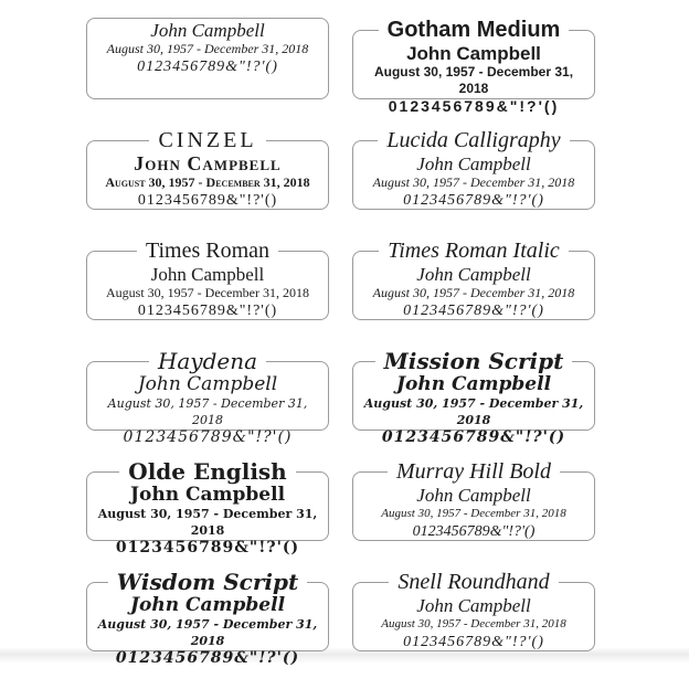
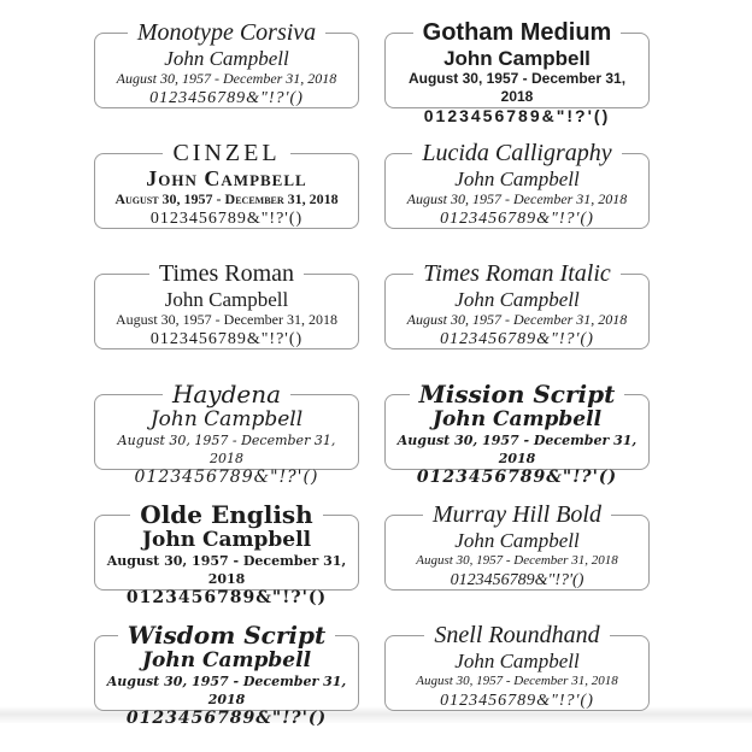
+ Monotype Corsiva
  John Campbell
  August 30, 1957 - December 31, 2018
  0123456789&"!?'()
  Gotham Medium
  John Campbell
  August 30, 1957 - December 31, 2018
  0123456789&"!?'()
  CINZEL
  John Campbell
  August 30, 1957 - December 31, 2018
  0123456789&"!?'()
  Lucida Calligraphy
  John Campbell
  August 30, 1957 - December 31, 2018
  0123456789&"!?'()
  Times Roman
  John Campbell
  August 30, 1957 - December 31, 2018
  0123456789&"!?'()
  Times Roman Italic
  John Campbell
  August 30, 1957 - December 31, 2018
  0123456789&"!?'()
  Haydena
  John Campbell
  August 30, 1957 - December 31, 2018
  0123456789&"!?'()
  Mission Script
  John Campbell
  August 30, 1957 - December 31, 2018
  0123456789&"!?'()
  Olde English
  John Campbell
  August 30, 1957 - December 31, 2018
  0123456789&"!?'()
  Murray Hill Bold
  John Campbell
  August 30, 1957 - December 31, 2018
  0123456789&"!?'()
  Wisdom Script
  John Campbell
  August 30, 1957 - December 31, 2018
  0123456789&"!?'()
  Snell Roundhand
  John Campbell
  August 30, 1957 - December 31, 2018
  0123456789&"!?'()
